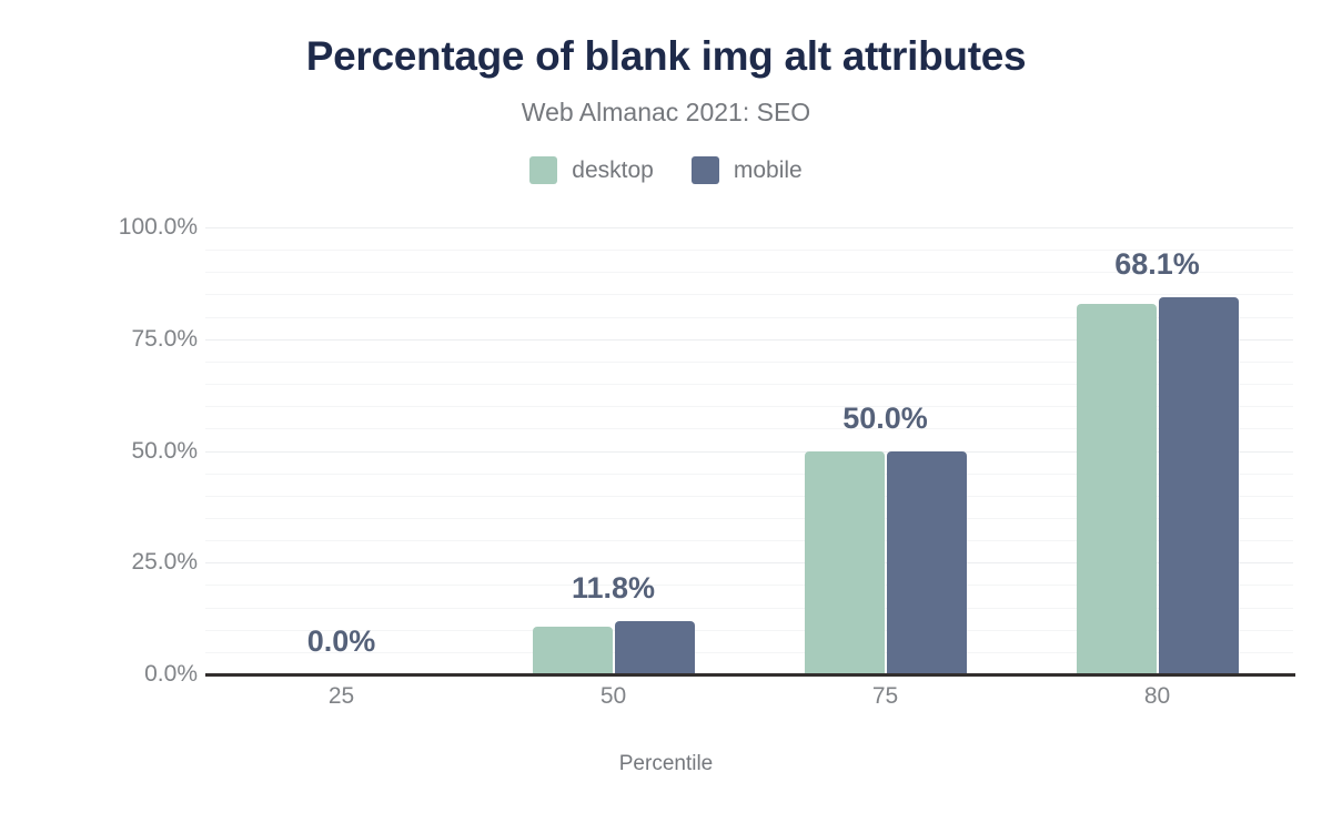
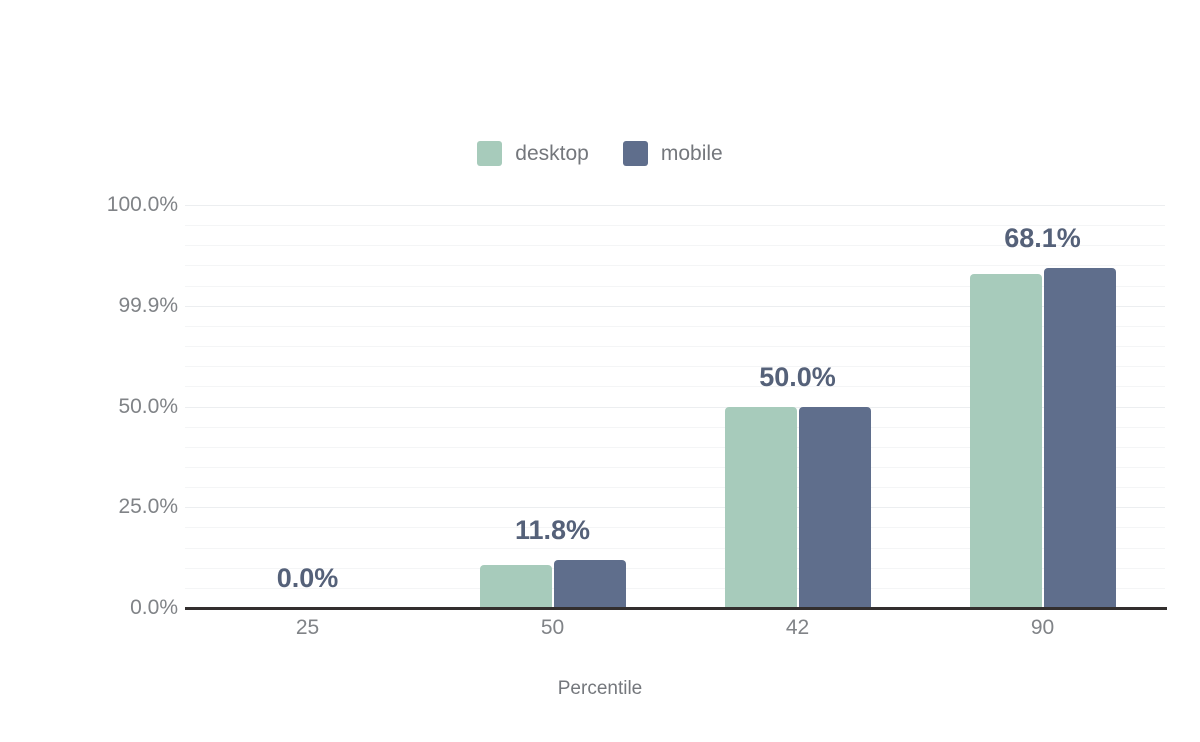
- Percentage of blank img alt attributes
- Web Almanac 2021: SEO
  desktop
  mobile
  0.0%
  11.8%
  50.0%
  68.1%
  0.0%
  25.0%
  50.0%
- 75.0%
+ 99.9%
  100.0%
  25
  50
- 75
+ 42
- 80
+ 90
  Percentile
